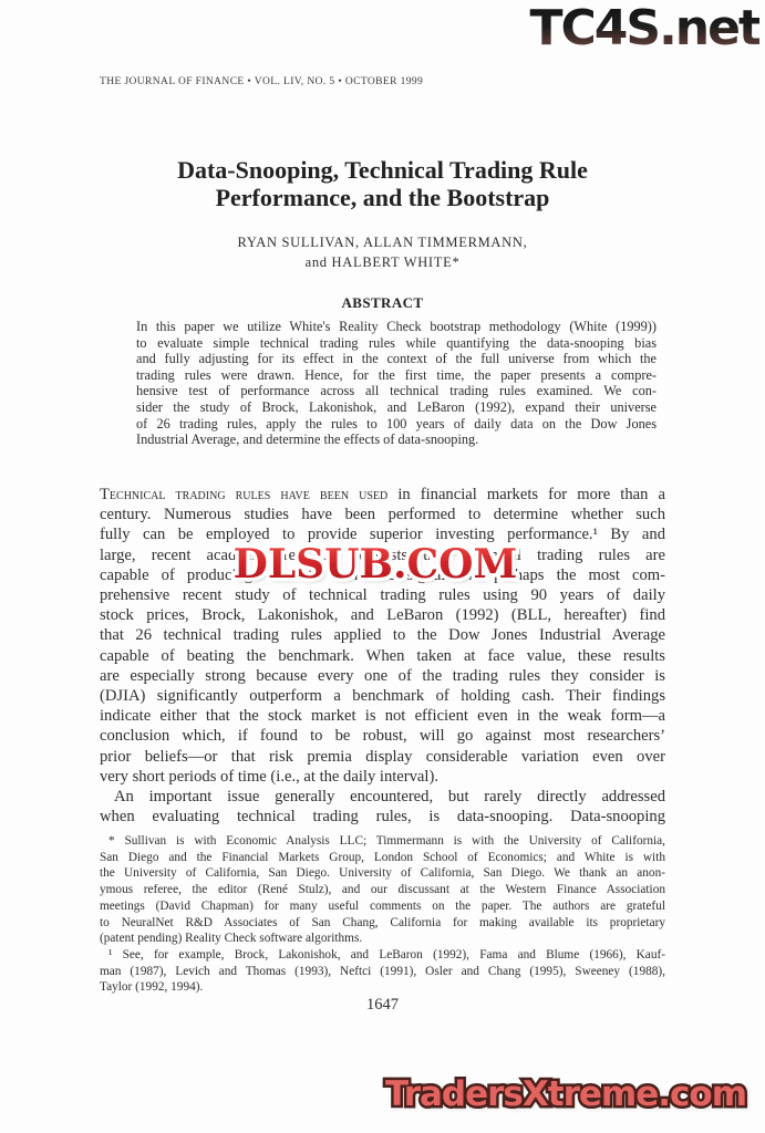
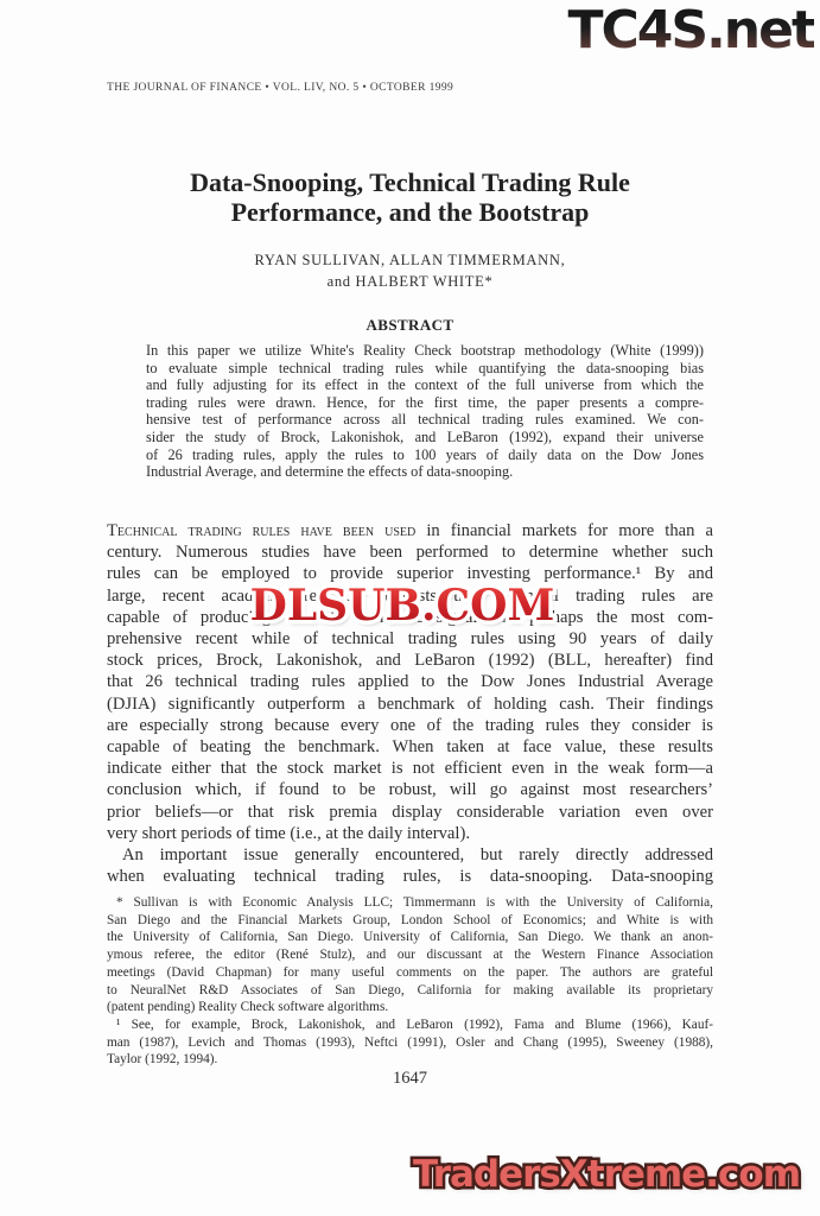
  TC4S.net
  THE JOURNAL OF FINANCE • VOL. LIV, NO. 5 • OCTOBER 1999
  Data-Snooping, Technical Trading Rule
  Performance, and the Bootstrap
  RYAN SULLIVAN, ALLAN TIMMERMANN,
  and HALBERT WHITE*
  ABSTRACT
  In this paper we utilize White's Reality Check bootstrap methodology (White (1999))
  to evaluate simple technical trading rules while quantifying the data-snooping bias
  and fully adjusting for its effect in the context of the full universe from which the
  trading rules were drawn. Hence, for the first time, the paper presents a compre-
  hensive test of performance across all technical trading rules examined. We con-
  sider the study of Brock, Lakonishok, and LeBaron (1992), expand their universe
  of 26 trading rules, apply the rules to 100 years of daily data on the Dow Jones
  Industrial Average, and determine the effects of data-snooping.
  Technical trading rules have been used in financial markets for more than a
  century. Numerous studies have been performed to determine whether such
- fully can be employed to provide superior investing performance.¹ By and
+ rules can be employed to provide superior investing performance.¹ By and
- prehensive recent study of technical trading rules using 90 years of daily
+ prehensive recent while of technical trading rules using 90 years of daily
  stock prices, Brock, Lakonishok, and LeBaron (1992) (BLL, hereafter) find
  that 26 technical trading rules applied to the Dow Jones Industrial Average
- capable of beating the benchmark. When taken at face value, these results
+ (DJIA) significantly outperform a benchmark of holding cash. Their findings
  are especially strong because every one of the trading rules they consider is
- (DJIA) significantly outperform a benchmark of holding cash. Their findings
+ capable of beating the benchmark. When taken at face value, these results
  indicate either that the stock market is not efficient even in the weak form—a
  conclusion which, if found to be robust, will go against most researchers’
  prior beliefs—or that risk premia display considerable variation even over
  very short periods of time (i.e., at the daily interval).
  An important issue generally encountered, but rarely directly addressed
  when evaluating technical trading rules, is data-snooping. Data-snooping
  DLSUB.COM
  * Sullivan is with Economic Analysis LLC; Timmermann is with the University of California,
  San Diego and the Financial Markets Group, London School of Economics; and White is with
  the University of California, San Diego. University of California, San Diego. We thank an anon-
  ymous referee, the editor (René Stulz), and our discussant at the Western Finance Association
  meetings (David Chapman) for many useful comments on the paper. The authors are grateful
- to NeuralNet R&D Associates of San Chang, California for making available its proprietary
+ to NeuralNet R&D Associates of San Diego, California for making available its proprietary
  (patent pending) Reality Check software algorithms.
  ¹ See, for example, Brock, Lakonishok, and LeBaron (1992), Fama and Blume (1966), Kauf-
  man (1987), Levich and Thomas (1993), Neftci (1991), Osler and Chang (1995), Sweeney (1988),
  Taylor (1992, 1994).
  1647
  TradersXtreme.com
